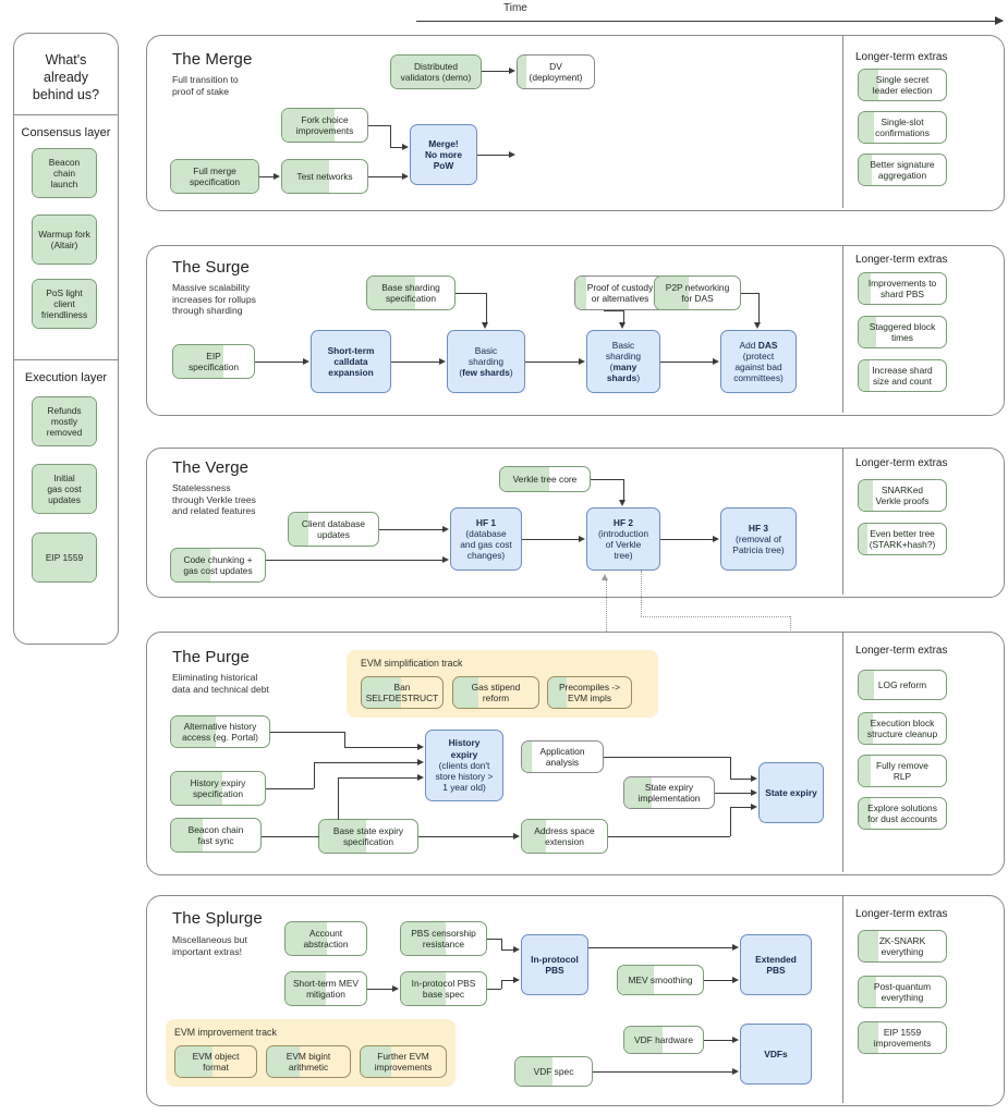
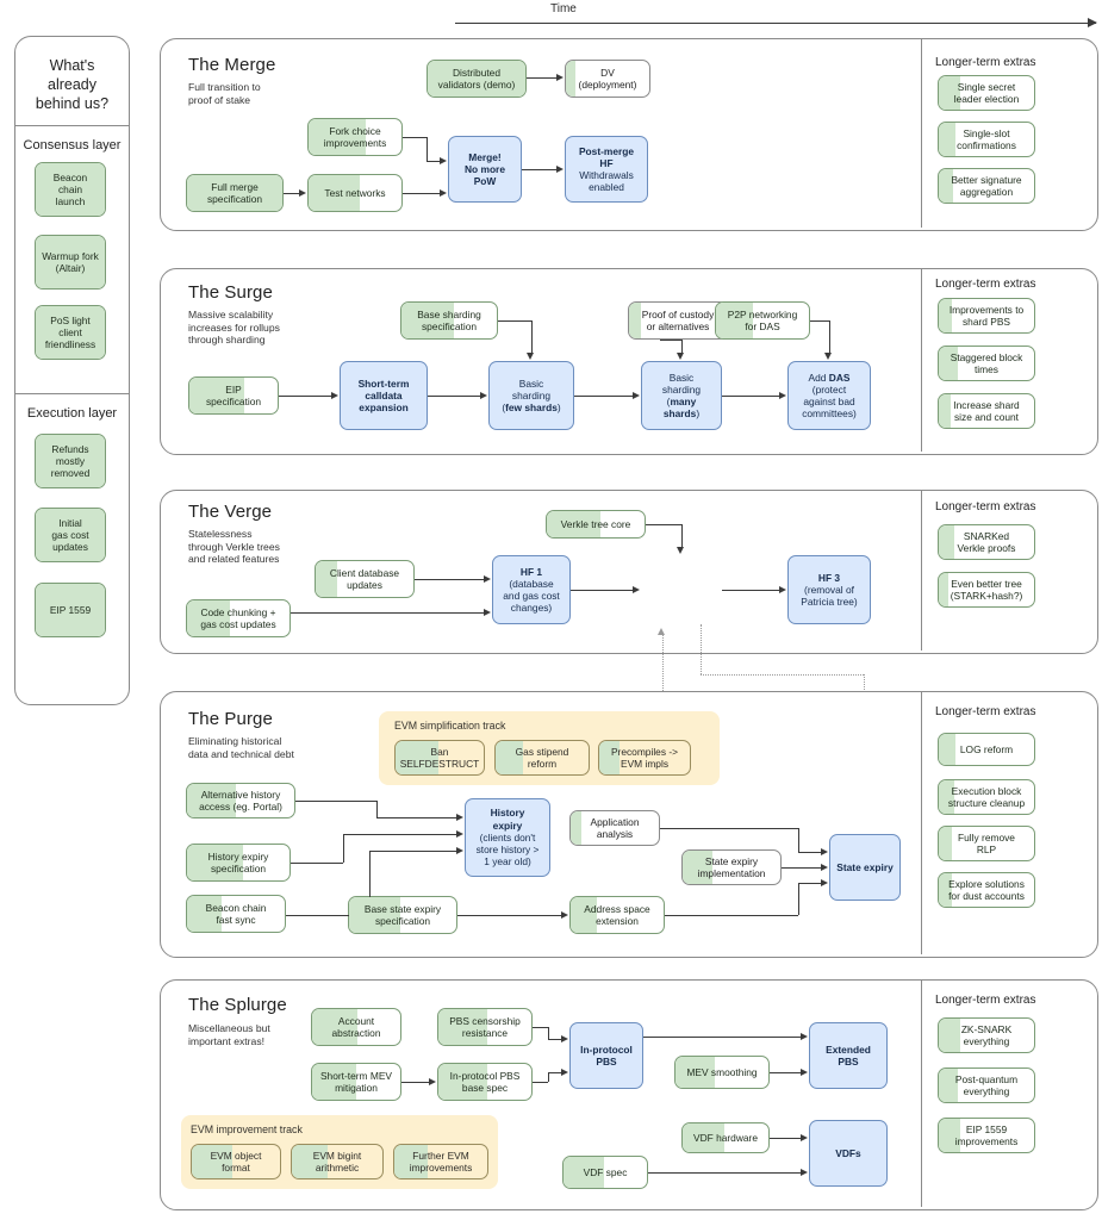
  Time
  What's
  already
  behind us?
  Consensus layer
  Execution layer
  Beacon
  chain
  launch
  Warmup fork
  (Altair)
  PoS light
  client
  friendliness
  Refunds
  mostly
  removed
  Initial
  gas cost
  updates
  EIP 1559
  The Merge
  Full transition to
  proof of stake
  Longer-term extras
  Distributed
  validators (demo)
  DV
  (deployment)
  Fork choice
  improvements
  Full merge
  specification
  Test networks
  Merge!
  No more
  PoW
+ Post-merge
+ HF
+ Withdrawals
+ enabled
  Single secret
  leader election
  Single-slot
  confirmations
  Better signature
  aggregation
  The Surge
  Massive scalability
  increases for rollups
  through sharding
  Longer-term extras
  Base sharding
  specification
  Proof of custody
  or alternatives
  P2P networking
  for DAS
  EIP
  specification
  Short-term
  calldata
  expansion
  Basic
  sharding
  (few shards)
  Basic
  sharding
  (many
  shards)
  Add DAS
  (protect
  against bad
  committees)
  Improvements to
  shard PBS
  Staggered block
  times
  Increase shard
  size and count
  The Verge
  Statelessness
  through Verkle trees
  and related features
  Longer-term extras
  Verkle tree core
  Client database
  updates
  Code chunking +
  gas cost updates
  HF 1
  (database
  and gas cost
  changes)
- HF 2
- (introduction
- of Verkle
- tree)
  HF 3
  (removal of
  Patricia tree)
  SNARKed
  Verkle proofs
  Even better tree
  (STARK+hash?)
  The Purge
  Eliminating historical
  data and technical debt
  Longer-term extras
  EVM simplification track
  Ban
  SELFDESTRUCT
  Gas stipend
  reform
  Precompiles ->
  EVM impls
  Alternative history
  access (eg. Portal)
  History expiry
  specification
  Beacon chain
  fast sync
  History
  expiry
  (clients don't
  store history >
  1 year old)
  Application
  analysis
  State expiry
  implementation
  Base state expiry
  specification
  Address space
  extension
  State expiry
  LOG reform
  Execution block
  structure cleanup
  Fully remove
  RLP
  Explore solutions
  for dust accounts
  The Splurge
  Miscellaneous but
  important extras!
  Longer-term extras
  Account
  abstraction
  PBS censorship
  resistance
  Short-term MEV
  mitigation
  In-protocol PBS
  base spec
  In-protocol
  PBS
  MEV smoothing
  Extended
  PBS
  VDF hardware
  VDF spec
  VDFs
  EVM improvement track
  EVM object
  format
  EVM bigint
  arithmetic
  Further EVM
  improvements
  ZK-SNARK
  everything
  Post-quantum
  everything
  EIP 1559
  improvements
